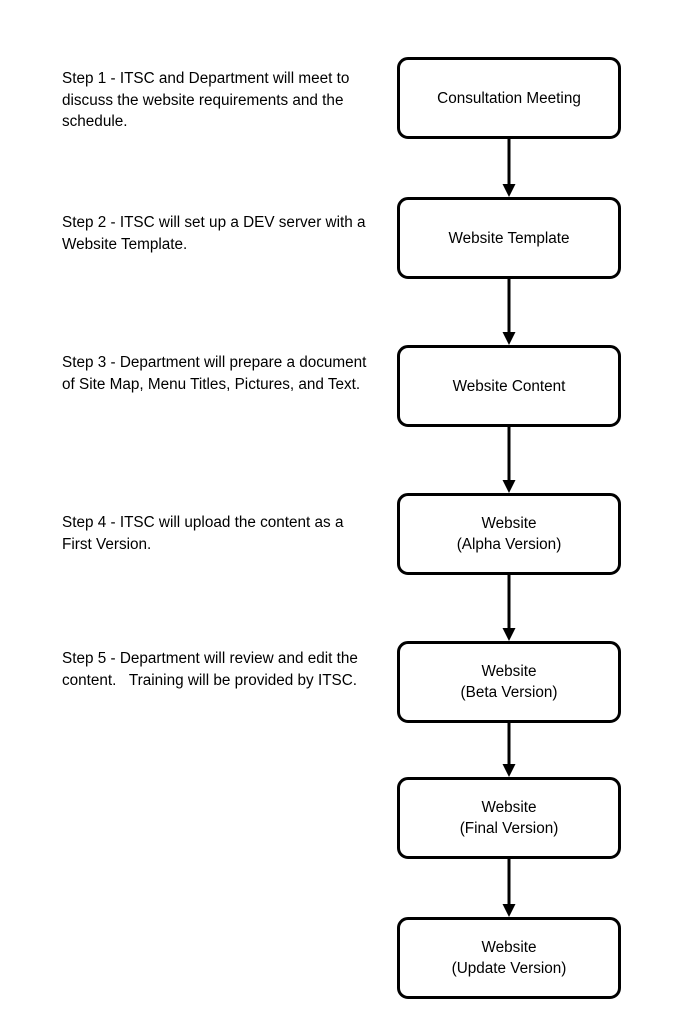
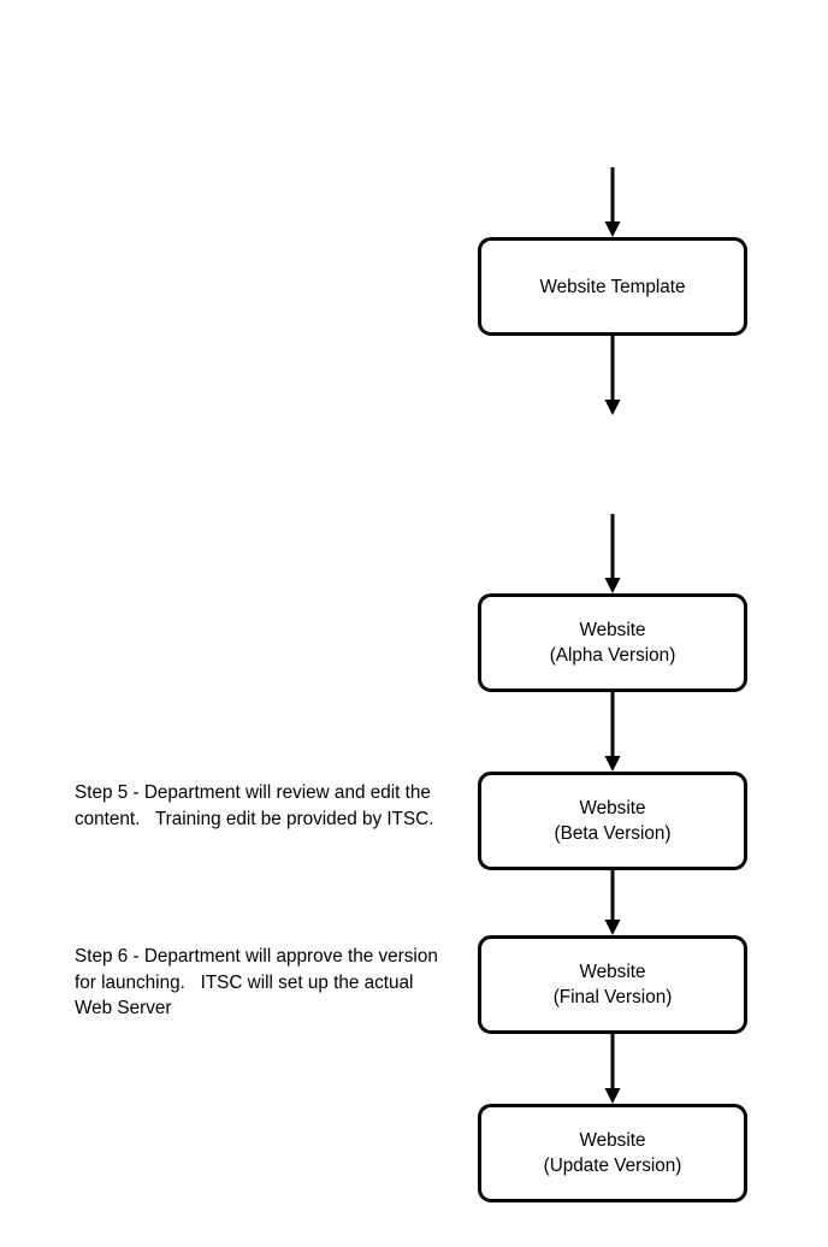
- Step 1 - ITSC and Department will meet to discuss the website requirements and the schedule.
- Consultation Meeting
- Step 2 - ITSC will set up a DEV server with a Website Template.
  Website Template
- Step 3 - Department will prepare a document of Site Map, Menu Titles, Pictures, and Text.
- Website Content
- Step 4 - ITSC will upload the content as a First Version.
  Website
  (Alpha Version)
- Step 5 - Department will review and edit the content. Training will be provided by ITSC.
+ Step 5 - Department will review and edit the content. Training edit be provided by ITSC.
  Website
  (Beta Version)
+ Step 6 - Department will approve the version for launching. ITSC will set up the actual Web Server
  Website
  (Final Version)
  Website
  (Update Version)
